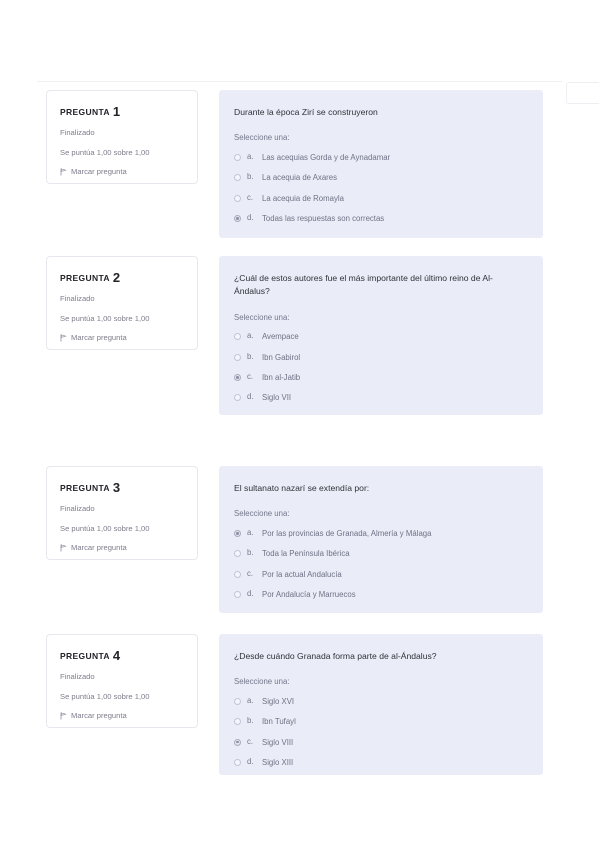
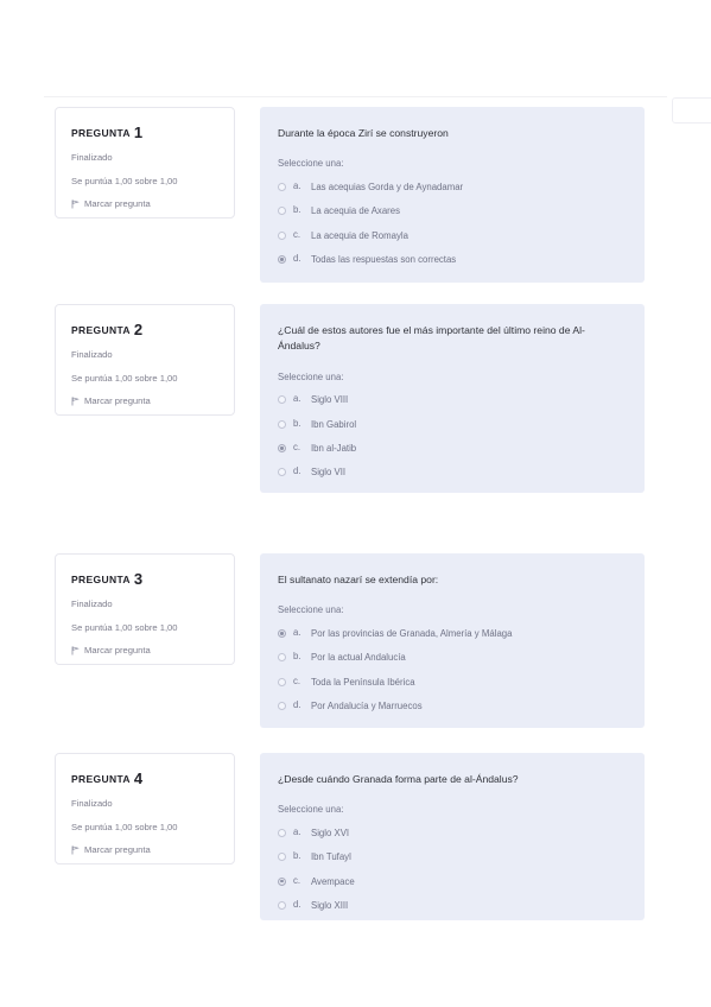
  PREGUNTA 1
  Finalizado
  Se puntúa 1,00 sobre 1,00
  Marcar pregunta
  Durante la época Zirí se construyeron
  Seleccione una:
  a.
  Las acequias Gorda y de Aynadamar
  b.
  La acequia de Axares
  c.
  La acequia de Romayla
  d.
  Todas las respuestas son correctas
  PREGUNTA 2
  Finalizado
  Se puntúa 1,00 sobre 1,00
  Marcar pregunta
  ¿Cuál de estos autores fue el más importante del último reino de Al-Ándalus?
  Seleccione una:
  a.
- Avempace
+ Siglo VIII
  b.
  Ibn Gabirol
  c.
  Ibn al-Jatib
  d.
  Siglo VII
  PREGUNTA 3
  Finalizado
  Se puntúa 1,00 sobre 1,00
  Marcar pregunta
  El sultanato nazarí se extendía por:
  Seleccione una:
  a.
  Por las provincias de Granada, Almería y Málaga
  b.
- Toda la Península Ibérica
+ Por la actual Andalucía
  c.
- Por la actual Andalucía
+ Toda la Península Ibérica
  d.
  Por Andalucía y Marruecos
  PREGUNTA 4
  Finalizado
  Se puntúa 1,00 sobre 1,00
  Marcar pregunta
  ¿Desde cuándo Granada forma parte de al-Ándalus?
  Seleccione una:
  a.
  Siglo XVI
  b.
  Ibn Tufayl
  c.
- Siglo VIII
+ Avempace
  d.
  Siglo XIII
